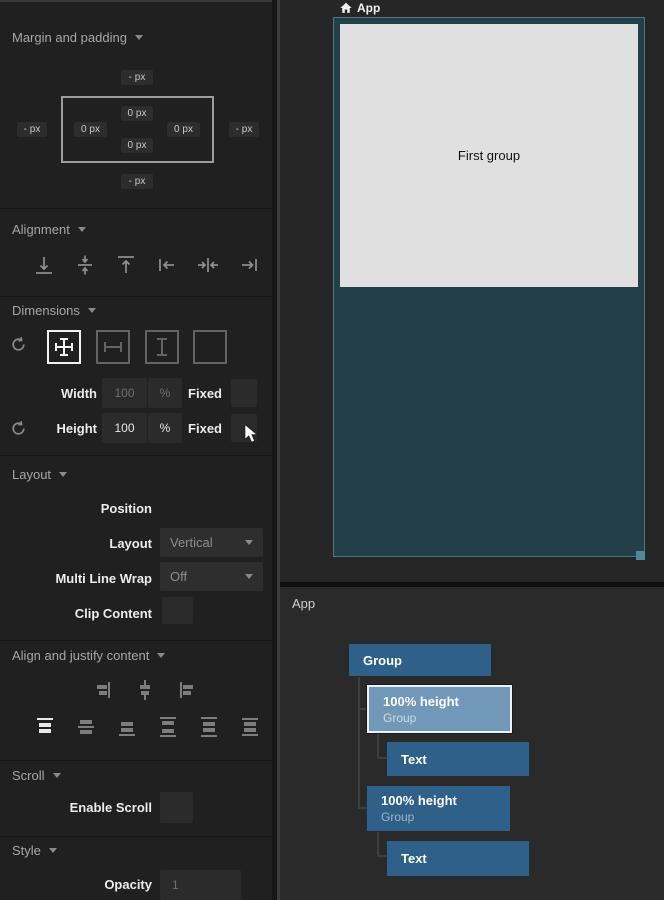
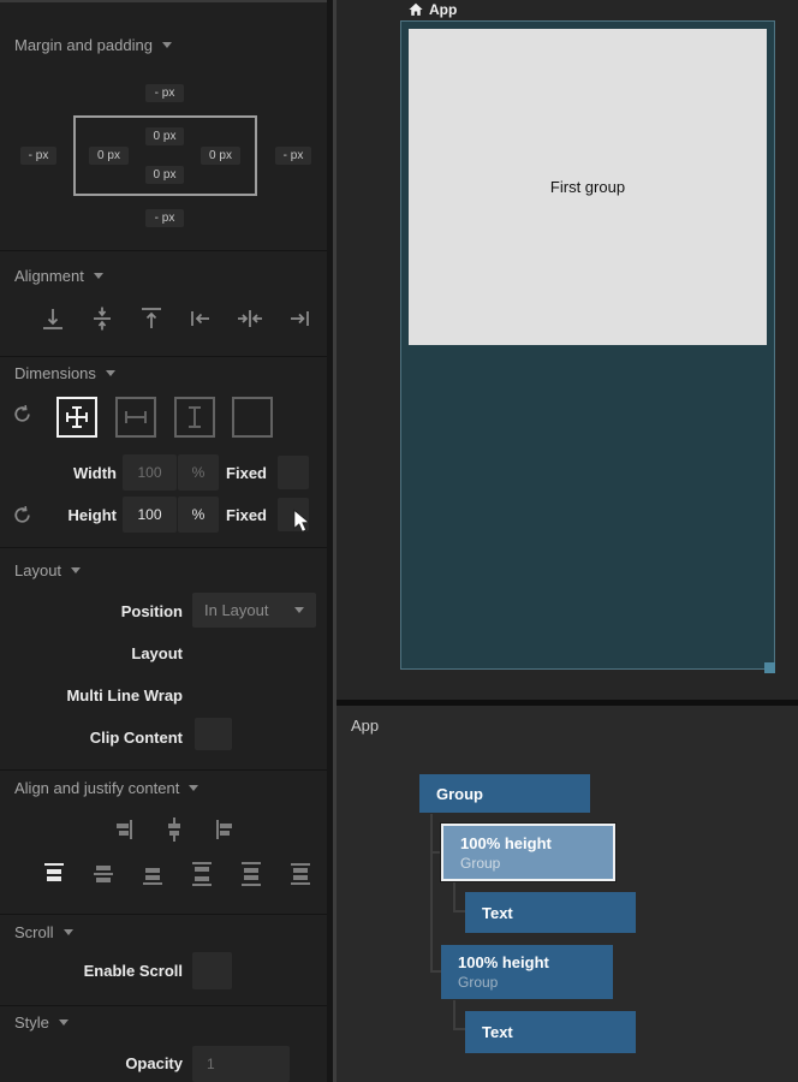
  Margin and padding
  - px
  - px
  - px
  - px
  0 px
  0 px
  0 px
  0 px
  Alignment
  Dimensions
  Width
  100
  %
  Fixed
  Height
  100
  %
  Fixed
  Layout
  Position
+ In Layout
  Layout
- Vertical
  Multi Line Wrap
- Off
  Clip Content
  Align and justify content
  Scroll
  Enable Scroll
  Style
  Opacity
  1
  App
  First group
  App
  Group
  100% height
  Group
  Text
  100% height
  Group
  Text
